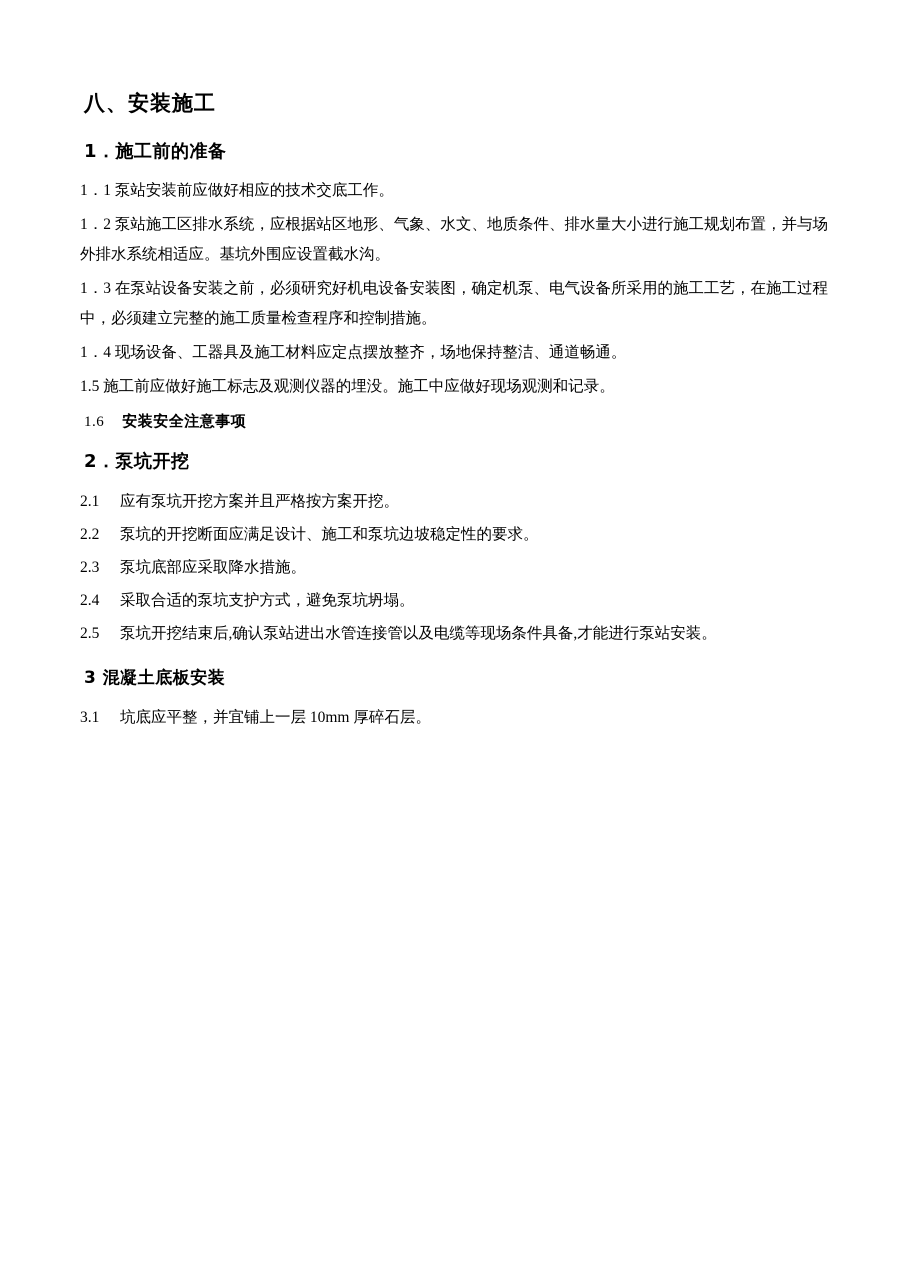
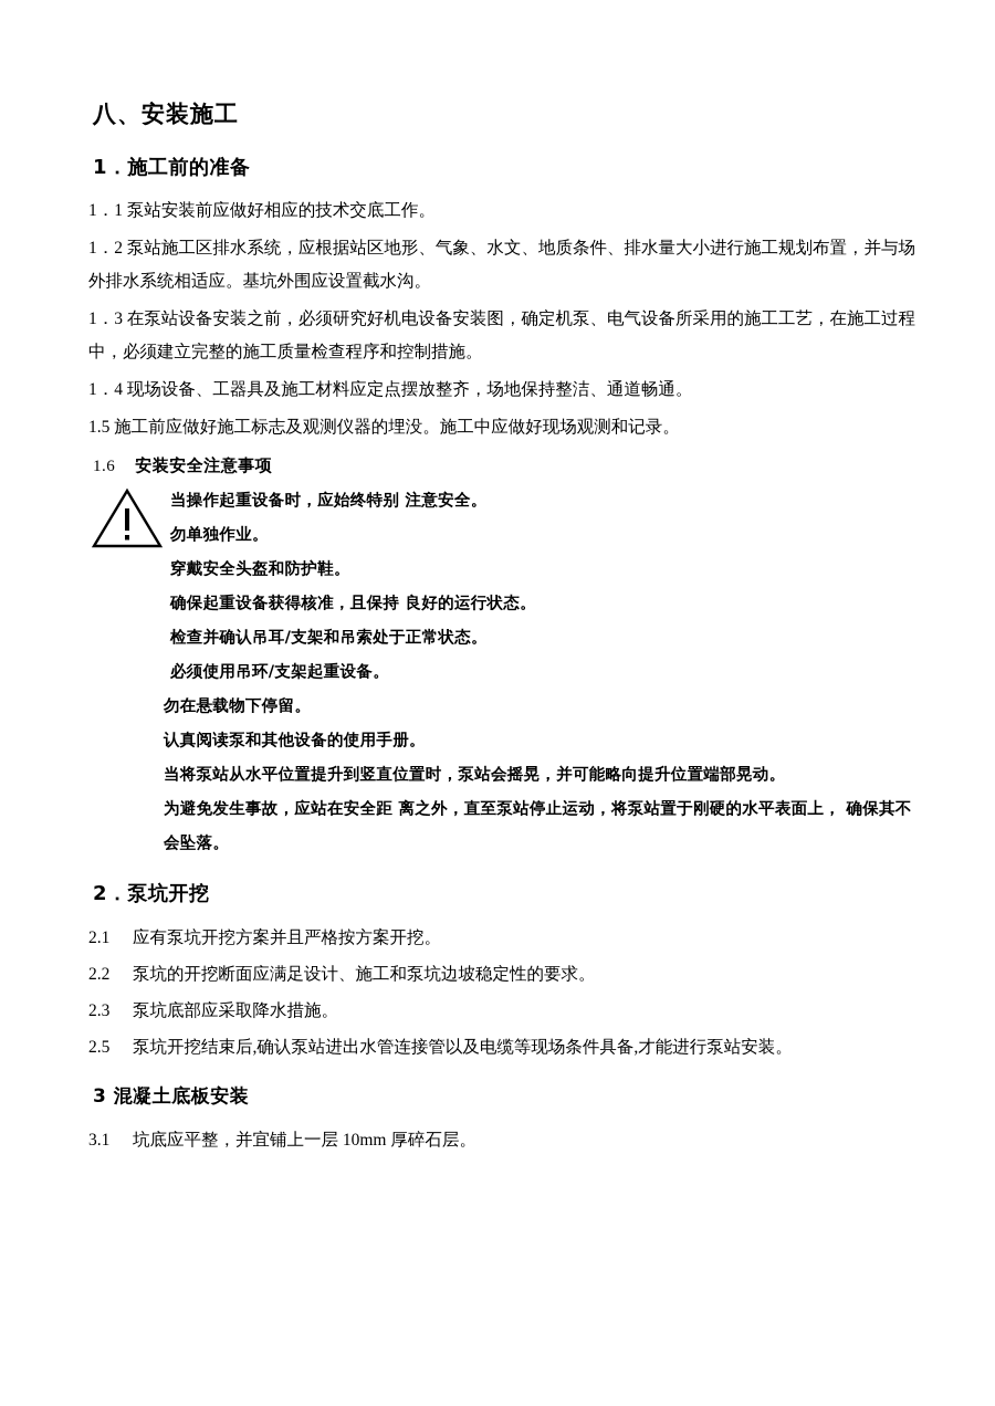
  八、安装施工
  1．施工前的准备
  1．1 泵站安装前应做好相应的技术交底工作。
  1．2 泵站施工区排水系统，应根据站区地形、气象、水文、地质条件、排水量大小进行施工规划布置，并与场外排水系统相适应。基坑外围应设置截水沟。
  1．3 在泵站设备安装之前，必须研究好机电设备安装图，确定机泵、电气设备所采用的施工工艺，在施工过程中，必须建立完整的施工质量检查程序和控制措施。
  1．4 现场设备、工器具及施工材料应定点摆放整齐，场地保持整洁、通道畅通。
  1.5 施工前应做好施工标志及观测仪器的埋没。施工中应做好现场观测和记录。
  1.6 安装安全注意事项
+ 当操作起重设备时，应始终特别 注意安全。
+ 勿单独作业。
+ 穿戴安全头盔和防护鞋。
+ 确保起重设备获得核准，且保持 良好的运行状态。
+ 检查并确认吊耳/支架和吊索处于正常状态。
+ 必须使用吊环/支架起重设备。
+ 勿在悬载物下停留。
+ 认真阅读泵和其他设备的使用手册。
+ 当将泵站从水平位置提升到竖直位置时，泵站会摇晃，并可能略向提升位置端部晃动。
+ 为避免发生事故，应站在安全距 离之外，直至泵站停止运动，将泵站置于刚硬的水平表面上， 确保其不会坠落。
  2．泵坑开挖
  2.1 应有泵坑开挖方案并且严格按方案开挖。
  2.2 泵坑的开挖断面应满足设计、施工和泵坑边坡稳定性的要求。
  2.3 泵坑底部应采取降水措施。
- 2.4 采取合适的泵坑支护方式，避免泵坑坍塌。
  2.5 泵坑开挖结束后,确认泵站进出水管连接管以及电缆等现场条件具备,才能进行泵站安装。
  3 混凝土底板安装
  3.1 坑底应平整，并宜铺上一层 10mm 厚碎石层。
